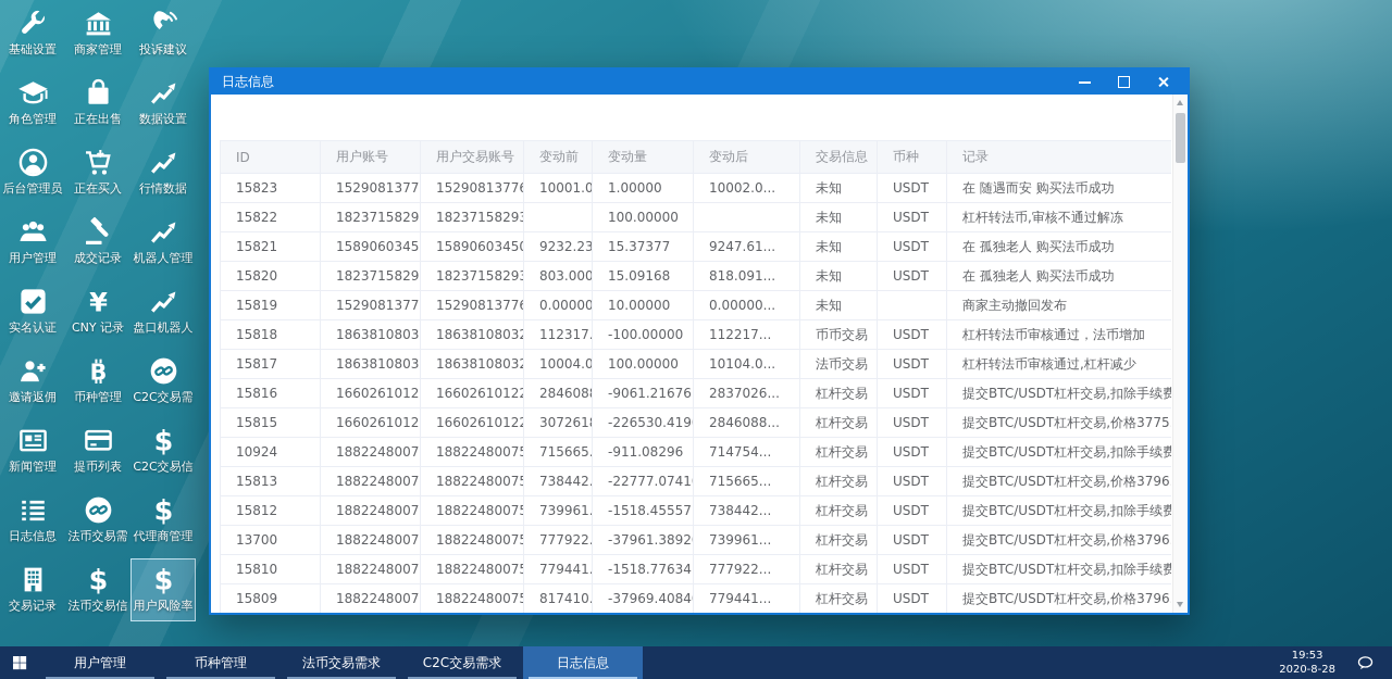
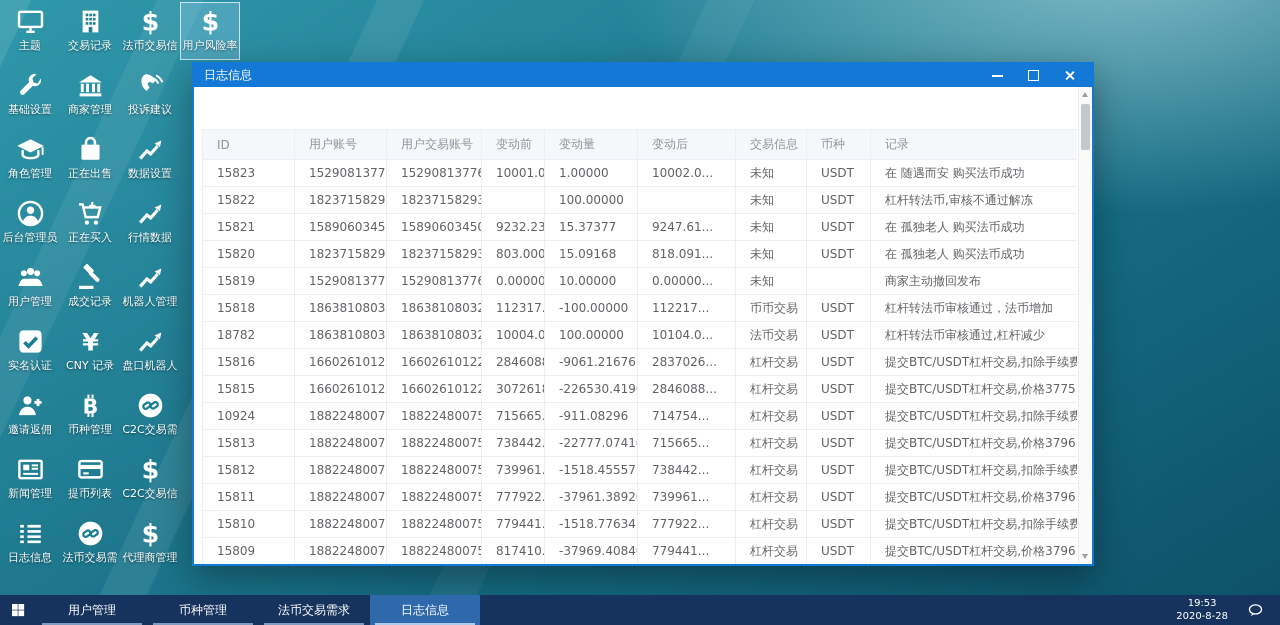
+ 主题
  基础设置
  角色管理
  后台管理员
  用户管理
  实名认证
  邀请返佣
  新闻管理
  日志信息
  交易记录
  商家管理
  正在出售
  正在买入
  成交记录
  ¥
  CNY 记录
  B
  币种管理
  提币列表
  法币交易需
  $
  法币交易信
  投诉建议
  数据设置
  行情数据
  机器人管理
  盘口机器人
  C2C交易需
  $
  C2C交易信
  $
  代理商管理
  $
  用户风险率
  日志信息
  ID	用户账号	用户交易账号	变动前	变动量	变动后	交易信息	币种	记录
  15823	1529081377	15290813776	10001.0	1.00000	10002.0...	未知	USDT	在 随遇而安 购买法币成功
  15822	1823715829	18237158293		100.00000		未知	USDT	杠杆转法币,审核不通过解冻
  15821	1589060345	15890603450	9232.23	15.37377	9247.61...	未知	USDT	在 孤独老人 购买法币成功
  15820	1823715829	18237158293	803.000	15.09168	818.091...	未知	USDT	在 孤独老人 购买法币成功
  15819	1529081377	15290813776	0.00000	10.00000	0.00000...	未知		商家主动撤回发布
  15818	1863810803	18638108032	112317.	-100.00000	112217...	币币交易	USDT	杠杆转法币审核通过，法币增加
- 15817	1863810803	18638108032	10004.0	100.00000	10104.0...	法币交易	USDT	杠杆转法币审核通过,杠杆减少
+ 18782	1863810803	18638108032	10004.0	100.00000	10104.0...	法币交易	USDT	杠杆转法币审核通过,杠杆减少
  15816	1660261012	16602610122	284608	-9061.21676	2837026...	杠杆交易	USDT	提交BTC/USDT杠杆交易,扣除手续费
  15815	1660261012	16602610122	307261	-226530.419	2846088...	杠杆交易	USDT	提交BTC/USDT杠杆交易,价格3775
  10924	1882248007	18822480075	715665.	-911.08296	714754...	杠杆交易	USDT	提交BTC/USDT杠杆交易,扣除手续费
  15813	1882248007	18822480075	738442.	-22777.0741	715665...	杠杆交易	USDT	提交BTC/USDT杠杆交易,价格3796
  15812	1882248007	18822480075	739961.	-1518.45557	738442...	杠杆交易	USDT	提交BTC/USDT杠杆交易,扣除手续费
- 13700	1882248007	18822480075	777922.	-37961.3892	739961...	杠杆交易	USDT	提交BTC/USDT杠杆交易,价格3796
+ 15811	1882248007	18822480075	777922.	-37961.3892	739961...	杠杆交易	USDT	提交BTC/USDT杠杆交易,价格3796
  15810	1882248007	18822480075	779441.	-1518.77634	777922...	杠杆交易	USDT	提交BTC/USDT杠杆交易,扣除手续费
  15809	1882248007	18822480075	817410.	-37969.4084	779441...	杠杆交易	USDT	提交BTC/USDT杠杆交易,价格3796
  用户管理
  币种管理
  法币交易需求
- C2C交易需求
  日志信息
  19:53
  2020-8-28
